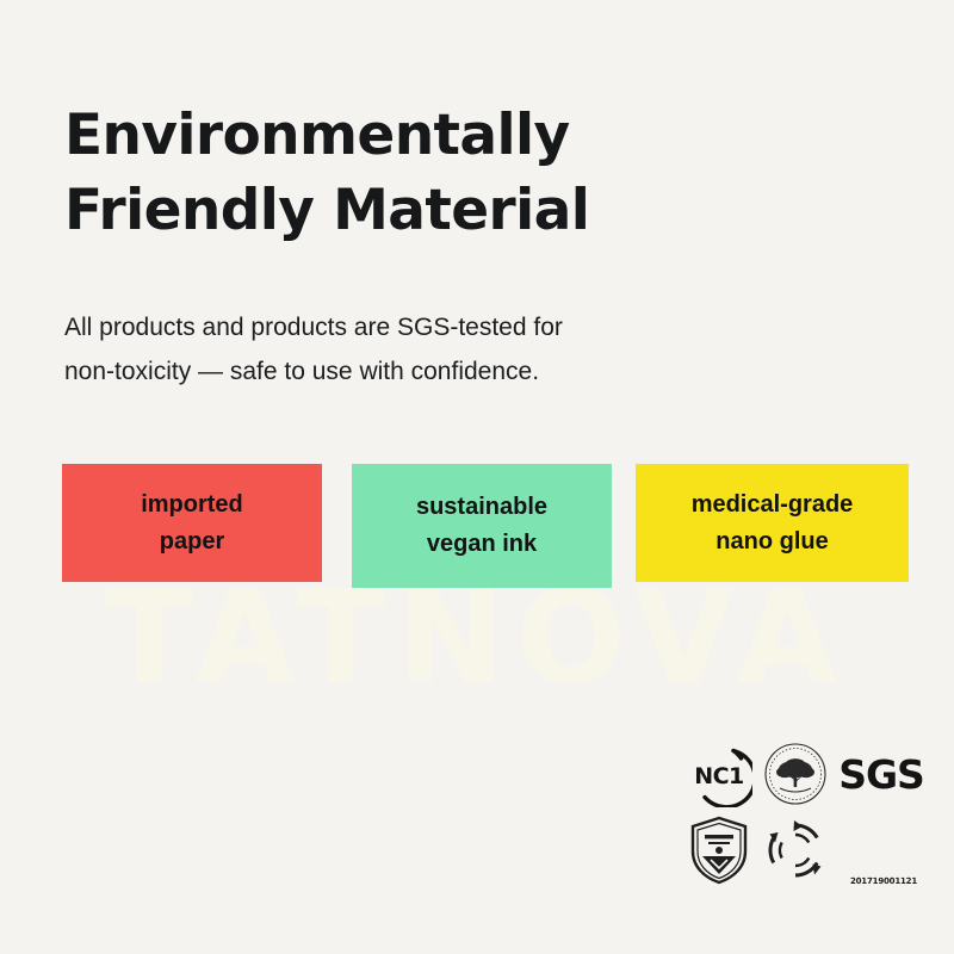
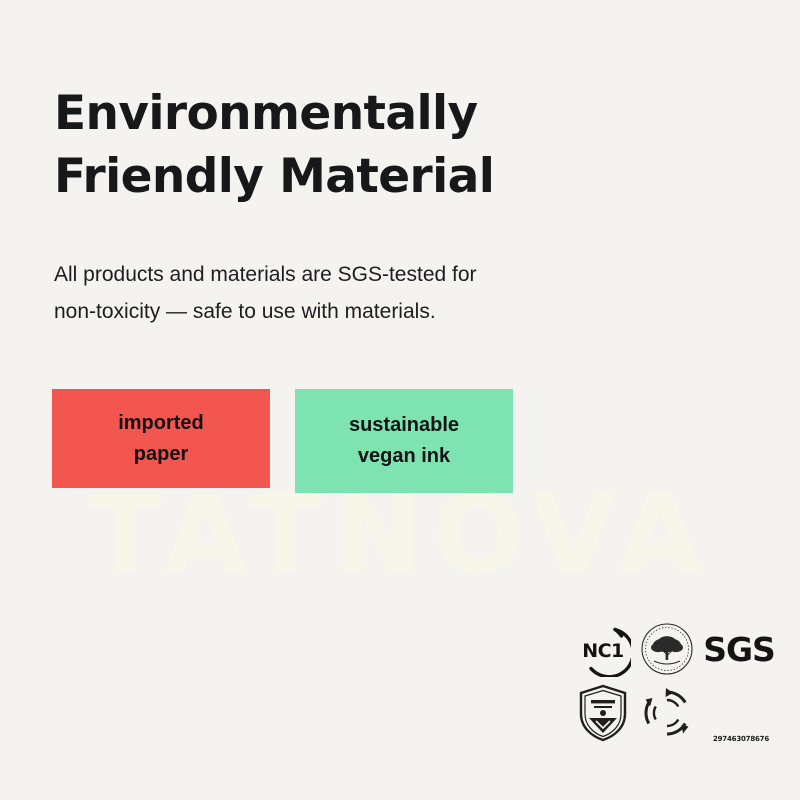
  TATNOVA
  Environmentally
  Friendly Material
- All products and products are SGS-tested for
+ All products and materials are SGS-tested for
- non-toxicity — safe to use with confidence.
+ non-toxicity — safe to use with materials.
  imported
  paper
  sustainable
  vegan ink
- medical-grade
- nano glue
  NC1
  SGS
- 201719001121
+ 297463078676
